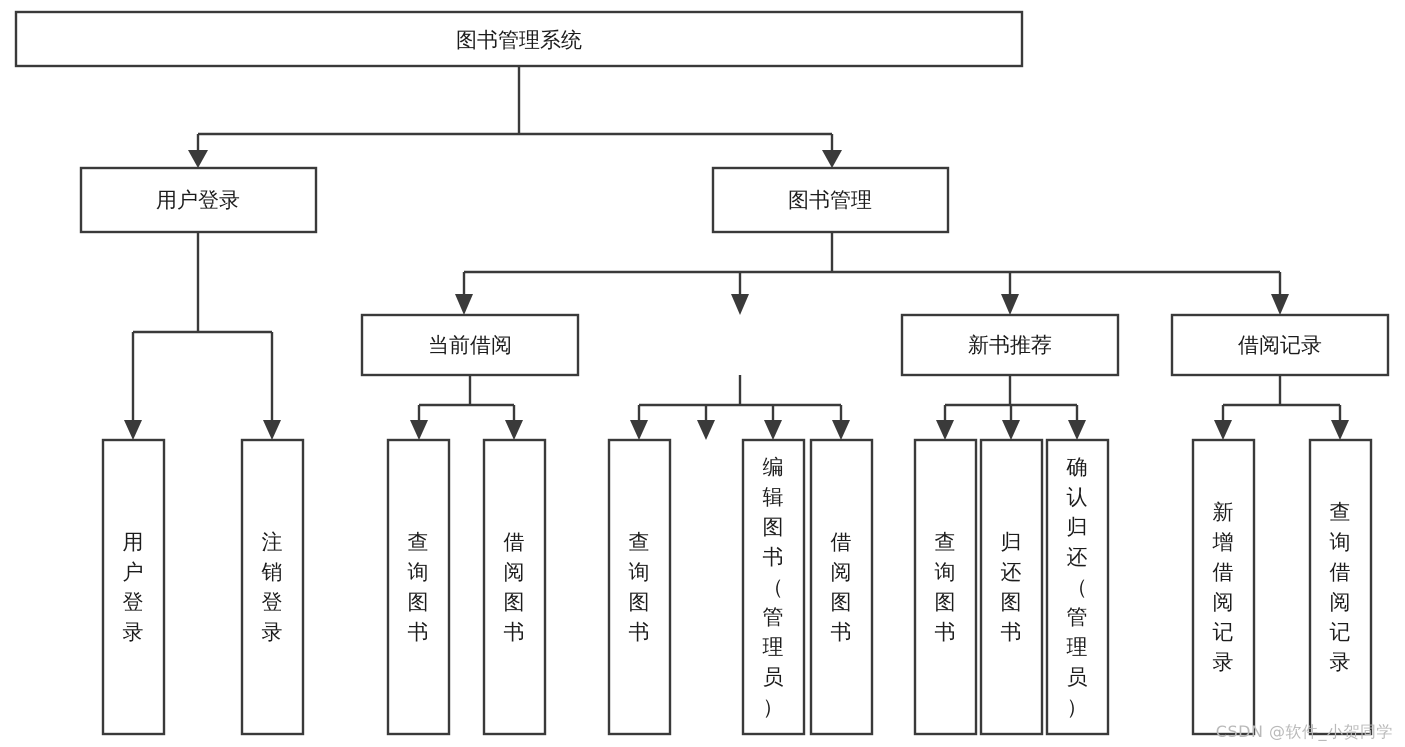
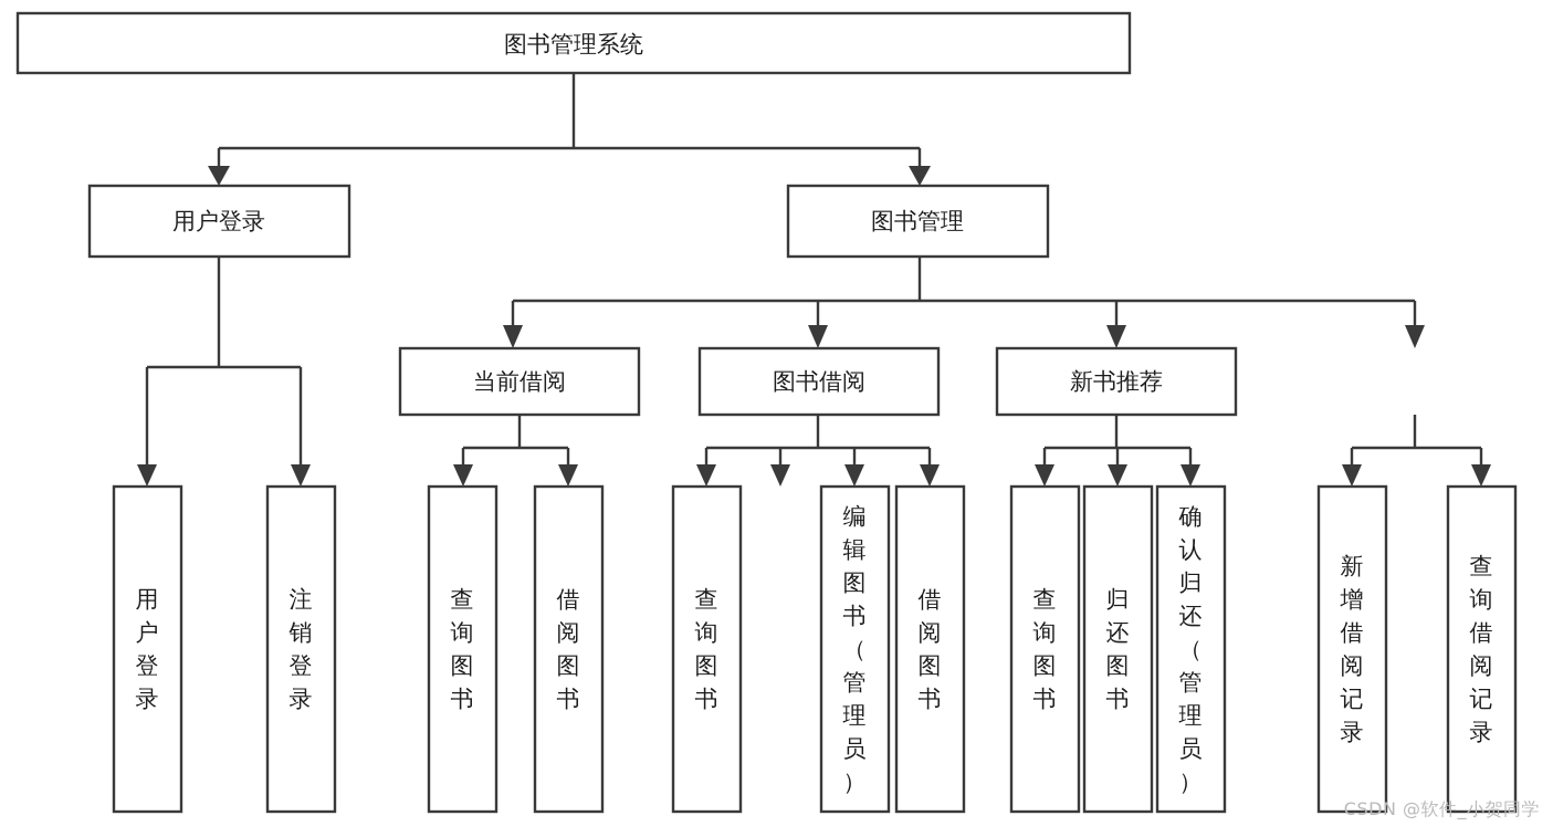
  图书管理系统
  用户登录
  图书管理
  当前借阅
+ 图书借阅
  新书推荐
- 借阅记录
  用户登录
  注销登录
  查询图书
  借阅图书
  查询图书
  编辑图书（管理员）
  借阅图书
  查询图书
  归还图书
  确认归还（管理员）
  新增借阅记录
  查询借阅记录
  CSDN @软件_小贺同学
